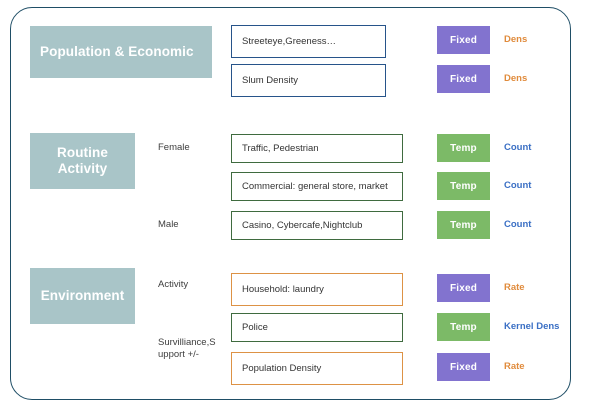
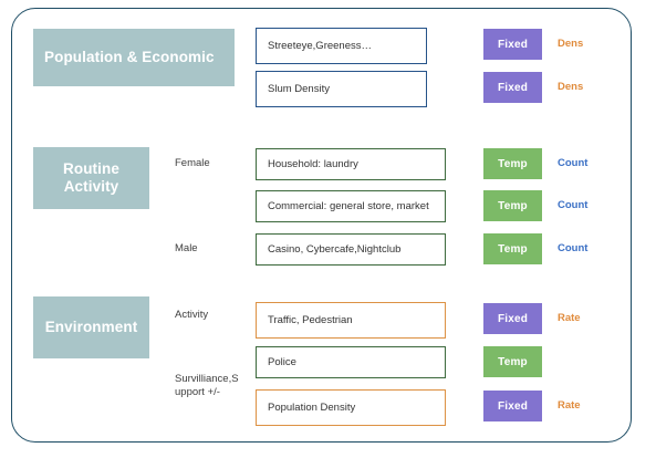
  Population & Economic
  Streeteye,Greeness…
  Slum Density
  Fixed
  Fixed
  Dens
  Dens
  Routine
  Activity
  Female
  Male
- Traffic, Pedestrian
+ Household: laundry
  Commercial: general store, market
  Casino, Cybercafe,Nightclub
  Temp
  Temp
  Temp
  Count
  Count
  Count
  Environment
  Activity
  Survilliance,S
  upport +/-
- Household: laundry
+ Traffic, Pedestrian
  Police
  Population Density
  Fixed
  Temp
  Fixed
  Rate
- Kernel Dens
  Rate
